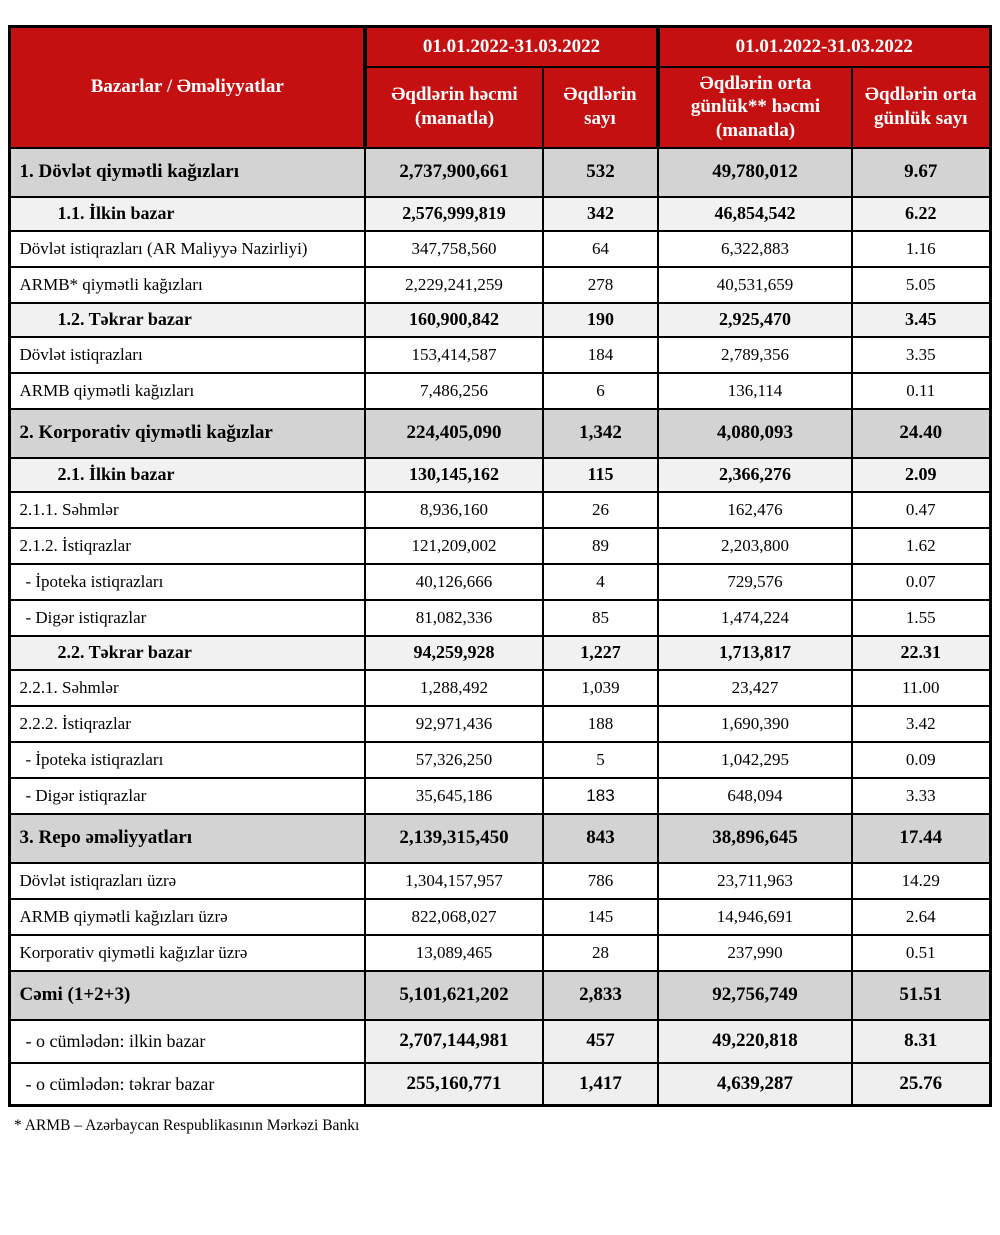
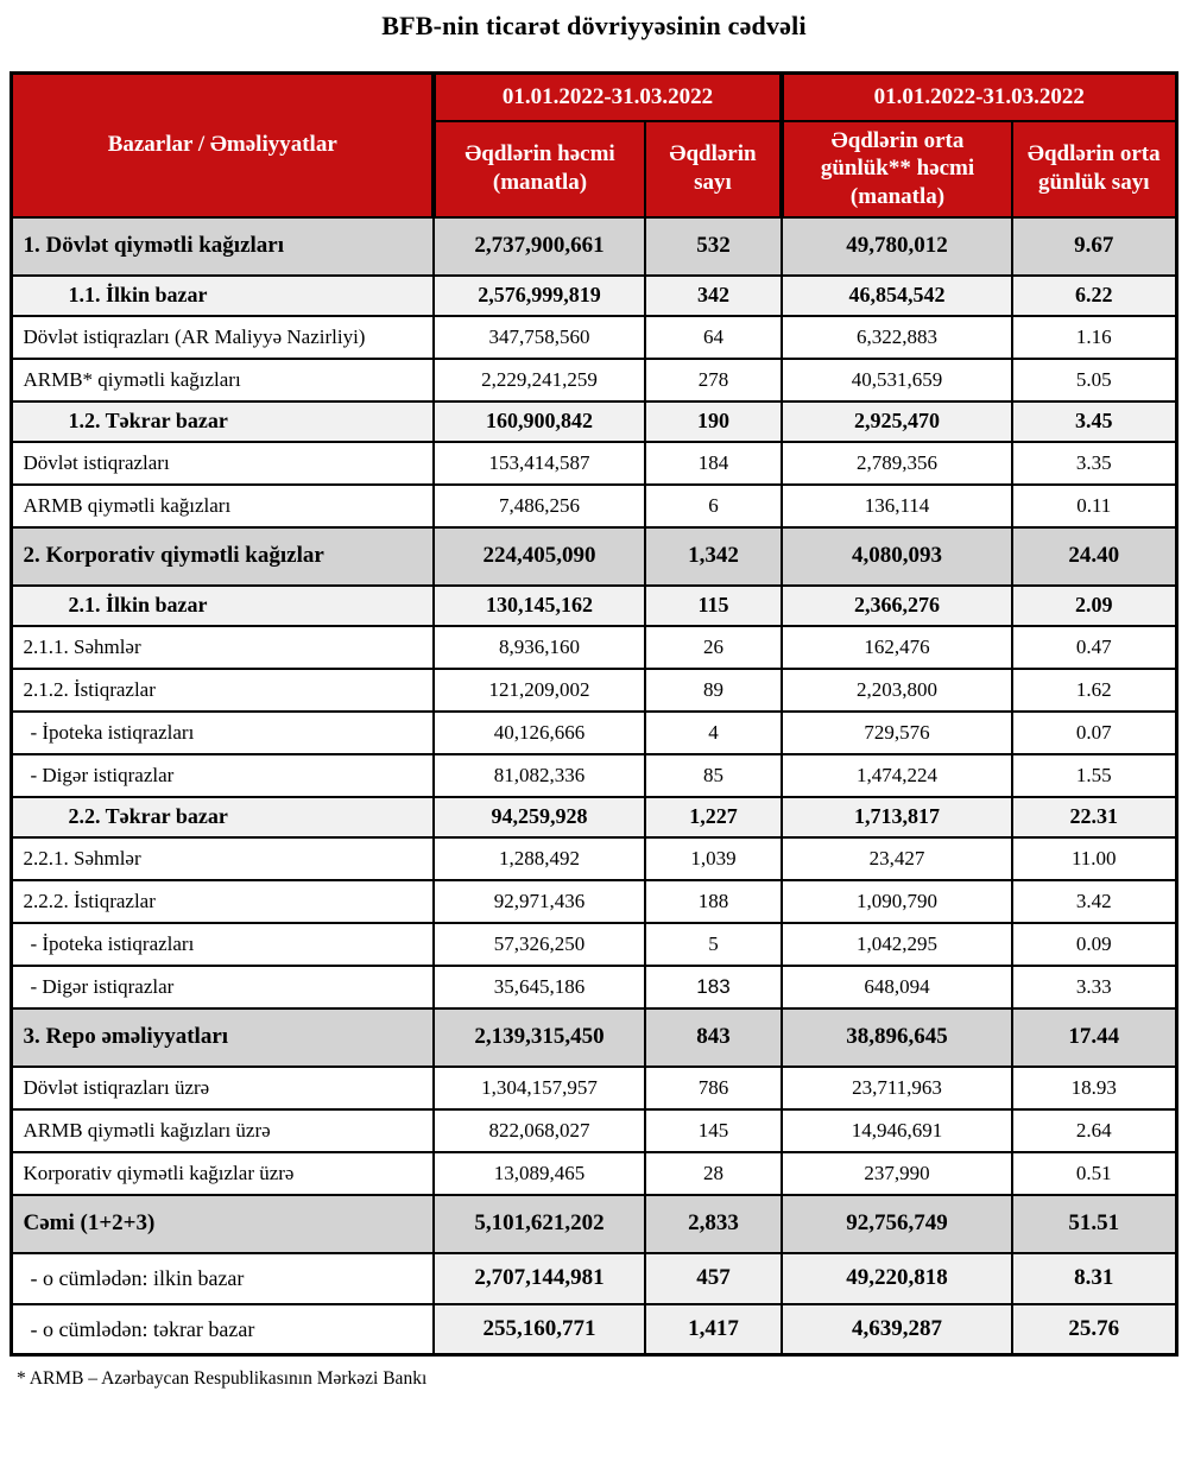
+ BFB-nin ticarət dövriyyəsinin cədvəli
  Bazarlar / Əməliyyatlar	01.01.2022-31.03.2022	01.01.2022-31.03.2022
  Əqdlərin həcmi (manatla)	Əqdlərin sayı	Əqdlərin orta günlük** həcmi (manatla)	Əqdlərin orta günlük sayı
  1. Dövlət qiymətli kağızları	2,737,900,661	532	49,780,012	9.67
  1.1. İlkin bazar	2,576,999,819	342	46,854,542	6.22
  Dövlət istiqrazları (AR Maliyyə Nazirliyi)	347,758,560	64	6,322,883	1.16
  ARMB* qiymətli kağızları	2,229,241,259	278	40,531,659	5.05
  1.2. Təkrar bazar	160,900,842	190	2,925,470	3.45
  Dövlət istiqrazları	153,414,587	184	2,789,356	3.35
  ARMB qiymətli kağızları	7,486,256	6	136,114	0.11
  2. Korporativ qiymətli kağızlar	224,405,090	1,342	4,080,093	24.40
  2.1. İlkin bazar	130,145,162	115	2,366,276	2.09
  2.1.1. Səhmlər	8,936,160	26	162,476	0.47
  2.1.2. İstiqrazlar	121,209,002	89	2,203,800	1.62
  - İpoteka istiqrazları	40,126,666	4	729,576	0.07
  - Digər istiqrazlar	81,082,336	85	1,474,224	1.55
  2.2. Təkrar bazar	94,259,928	1,227	1,713,817	22.31
  2.2.1. Səhmlər	1,288,492	1,039	23,427	11.00
- 2.2.2. İstiqrazlar	92,971,436	188	1,690,390	3.42
+ 2.2.2. İstiqrazlar	92,971,436	188	1,090,790	3.42
  - İpoteka istiqrazları	57,326,250	5	1,042,295	0.09
  - Digər istiqrazlar	35,645,186	183	648,094	3.33
  3. Repo əməliyyatları	2,139,315,450	843	38,896,645	17.44
- Dövlət istiqrazları üzrə	1,304,157,957	786	23,711,963	14.29
+ Dövlət istiqrazları üzrə	1,304,157,957	786	23,711,963	18.93
  ARMB qiymətli kağızları üzrə	822,068,027	145	14,946,691	2.64
  Korporativ qiymətli kağızlar üzrə	13,089,465	28	237,990	0.51
  Cəmi (1+2+3)	5,101,621,202	2,833	92,756,749	51.51
  - o cümlədən: ilkin bazar	2,707,144,981	457	49,220,818	8.31
  - o cümlədən: təkrar bazar	255,160,771	1,417	4,639,287	25.76
  * ARMB – Azərbaycan Respublikasının Mərkəzi Bankı
